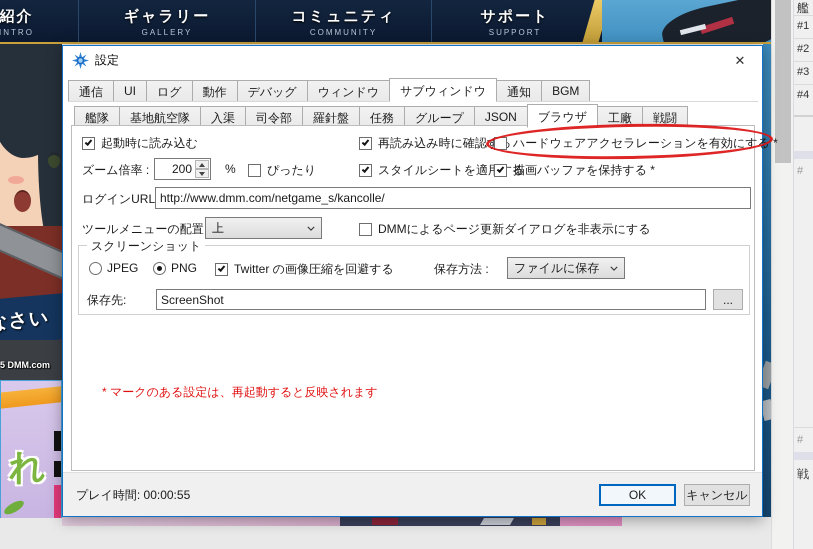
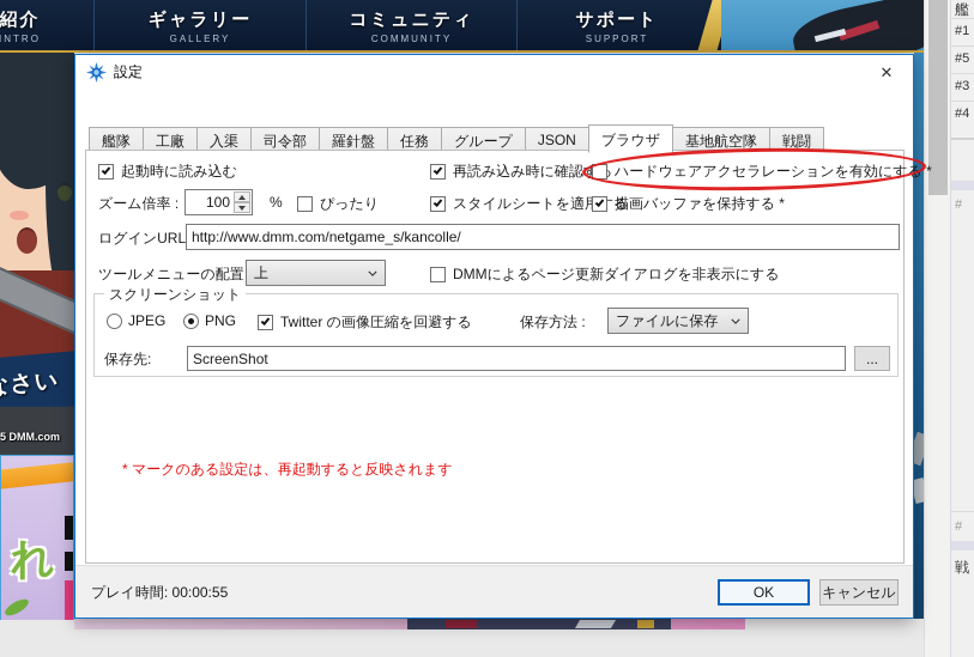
  紹介
  INTRO
  ギャラリー
  GALLERY
  コミュニティ
  COMMUNITY
  サポート
  SUPPORT
  5 DMM.com
  れ
  艦
  #1
- #2
+ #5
  #3
  #4
  #
  #
  戦
  設定
  ✕
- 通信
- UI
- ログ
- 動作
- デバッグ
- ウィンドウ
- サブウィンドウ
- 通知
- BGM
  艦隊
- 基地航空隊
+ 工廠
  入渠
  司令部
  羅針盤
  任務
  グループ
  JSON
  ブラウザ
- 工廠
+ 基地航空隊
  戦闘
  起動時に読み込む
  再読み込み時に確認す
  ハードウェアアクセラレーションを有効にする *
  ズーム倍率 :
- 200
+ 100
  %
  ぴったり
  スタイルシートを適る
  描画バッファを保持する *
  ログインURL
  http://www.dmm.com/netgame_s/kancolle/
  ツールメニューの配置
  上
  DMMによるページ更新ダイアログを非表示にする
  スクリーンショット
  JPEG
  PNG
  Twitter の画像圧縮を回避する
  保存方法 :
  ファイルに保存
  保存先:
  ScreenShot
  ...
  * マークのある設定は、再起動すると反映されます
  プレイ時間: 00:00:55
  OK
  キャンセル
